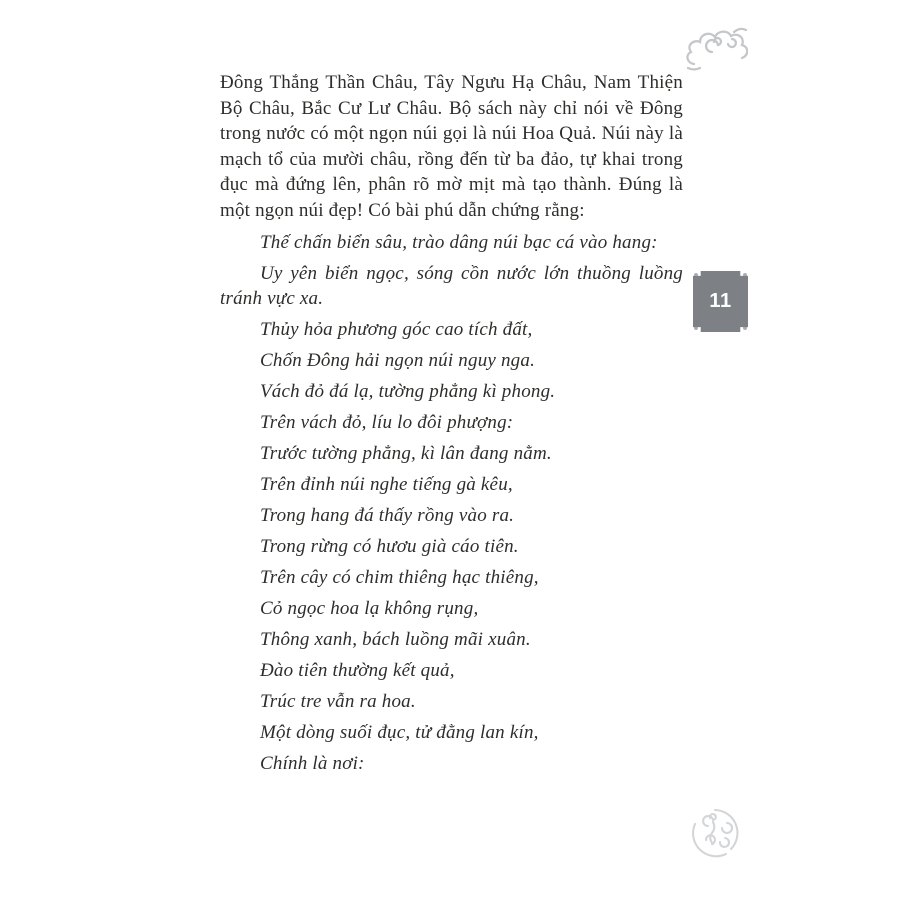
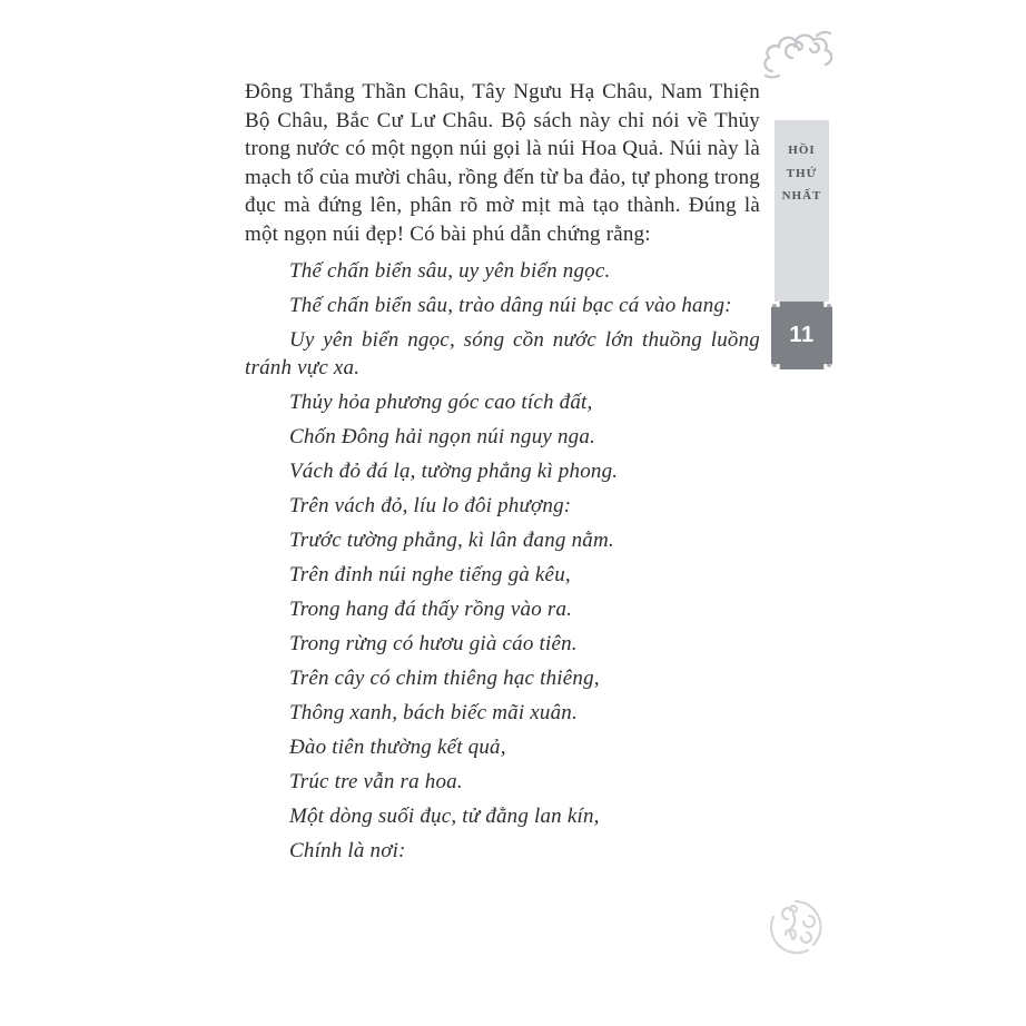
+ HỒI
+ THỨ
+ NHẤT
  11
  Đông Thắng Thần Châu, Tây Ngưu Hạ Châu, Nam Thiện
- Bộ Châu, Bắc Cư Lư Châu. Bộ sách này chỉ nói về Đông
+ Bộ Châu, Bắc Cư Lư Châu. Bộ sách này chỉ nói về Thủy
  trong nước có một ngọn núi gọi là núi Hoa Quả. Núi này là
- mạch tổ của mười châu, rồng đến từ ba đảo, tự khai trong
+ mạch tổ của mười châu, rồng đến từ ba đảo, tự phong trong
  đục mà đứng lên, phân rõ mờ mịt mà tạo thành. Đúng là
  một ngọn núi đẹp! Có bài phú dẫn chứng rằng:
+ Thế chấn biển sâu, uy yên biển ngọc.
  Thế chấn biển sâu, trào dâng núi bạc cá vào hang:
  Uy yên biển ngọc, sóng cồn nước lớn thuồng luồng
  tránh vực xa.
  Thủy hỏa phương góc cao tích đất,
  Chốn Đông hải ngọn núi nguy nga.
  Vách đỏ đá lạ, tường phẳng kì phong.
  Trên vách đỏ, líu lo đôi phượng:
  Trước tường phẳng, kì lân đang nằm.
  Trên đỉnh núi nghe tiếng gà kêu,
  Trong hang đá thấy rồng vào ra.
  Trong rừng có hươu già cáo tiên.
  Trên cây có chim thiêng hạc thiêng,
- Cỏ ngọc hoa lạ không rụng,
- Thông xanh, bách luồng mãi xuân.
+ Thông xanh, bách biếc mãi xuân.
  Đào tiên thường kết quả,
  Trúc tre vẫn ra hoa.
  Một dòng suối đục, tử đằng lan kín,
  Chính là nơi:
